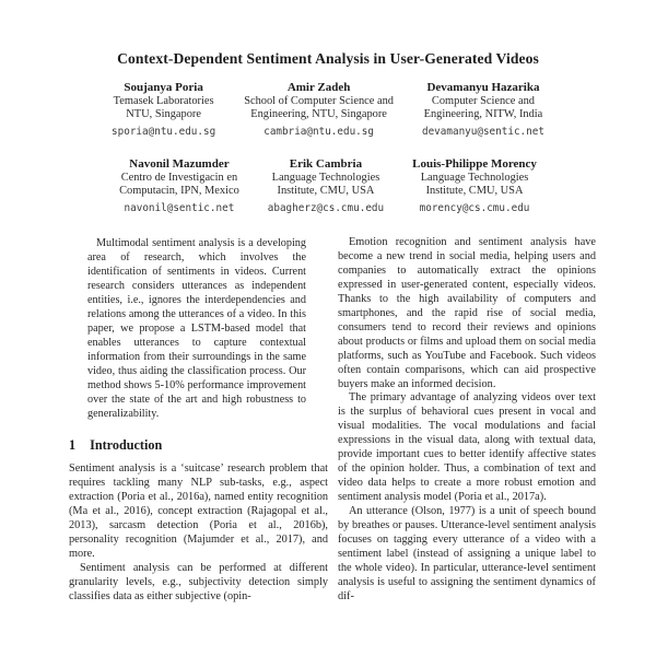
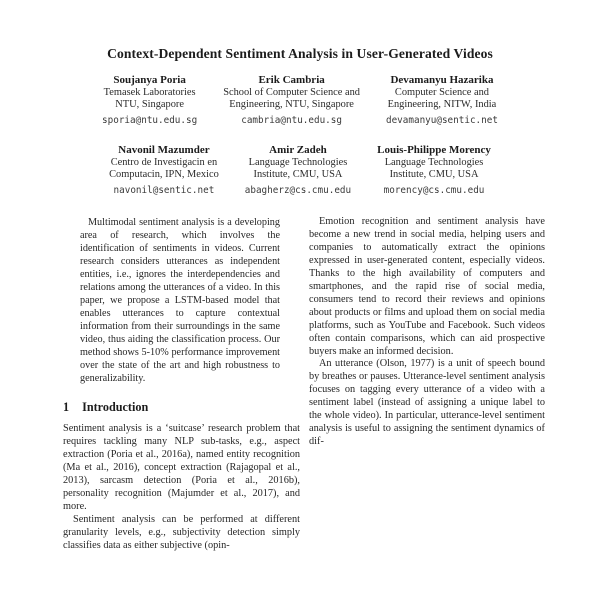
  Context-Dependent Sentiment Analysis in User-Generated Videos
  Soujanya Poria
  Temasek Laboratories
  NTU, Singapore
  sporia@ntu.edu.sg
- Amir Zadeh
+ Erik Cambria
  School of Computer Science and
  Engineering, NTU, Singapore
  cambria@ntu.edu.sg
  Devamanyu Hazarika
  Computer Science and
  Engineering, NITW, India
  devamanyu@sentic.net
  Navonil Mazumder
  Centro de Investigacin en
  Computacin, IPN, Mexico
  navonil@sentic.net
- Erik Cambria
+ Amir Zadeh
  Language Technologies
  Institute, CMU, USA
  abagherz@cs.cmu.edu
  Louis-Philippe Morency
  Language Technologies
  Institute, CMU, USA
  morency@cs.cmu.edu
  Multimodal sentiment analysis is a developing area of research, which involves the identification of sentiments in videos. Current research considers utterances as independent entities, i.e., ignores the interdependencies and relations among the utterances of a video. In this paper, we propose a LSTM-based model that enables utterances to capture contextual information from their surroundings in the same video, thus aiding the classification process. Our method shows 5-10% performance improvement over the state of the art and high robustness to generalizability.
  1
  Introduction
  Sentiment analysis is a ‘suitcase’ research problem that requires tackling many NLP sub-tasks, e.g., aspect extraction (Poria et al., 2016a), named entity recognition (Ma et al., 2016), concept extraction (Rajagopal et al., 2013), sarcasm detection (Poria et al., 2016b), personality recognition (Majumder et al., 2017), and more.
  Sentiment analysis can be performed at different granularity levels, e.g., subjectivity detection simply classifies data as either subjective (opin-
  Emotion recognition and sentiment analysis have become a new trend in social media, helping users and companies to automatically extract the opinions expressed in user-generated content, especially videos. Thanks to the high availability of computers and smartphones, and the rapid rise of social media, consumers tend to record their reviews and opinions about products or films and upload them on social media platforms, such as YouTube and Facebook. Such videos often contain comparisons, which can aid prospective buyers make an informed decision.
- The primary advantage of analyzing videos over text is the surplus of behavioral cues present in vocal and visual modalities. The vocal modulations and facial expressions in the visual data, along with textual data, provide important cues to better identify affective states of the opinion holder. Thus, a combination of text and video data helps to create a more robust emotion and sentiment analysis model (Poria et al., 2017a).
  An utterance (Olson, 1977) is a unit of speech bound by breathes or pauses. Utterance-level sentiment analysis focuses on tagging every utterance of a video with a sentiment label (instead of assigning a unique label to the whole video). In particular, utterance-level sentiment analysis is useful to assigning the sentiment dynamics of dif-
